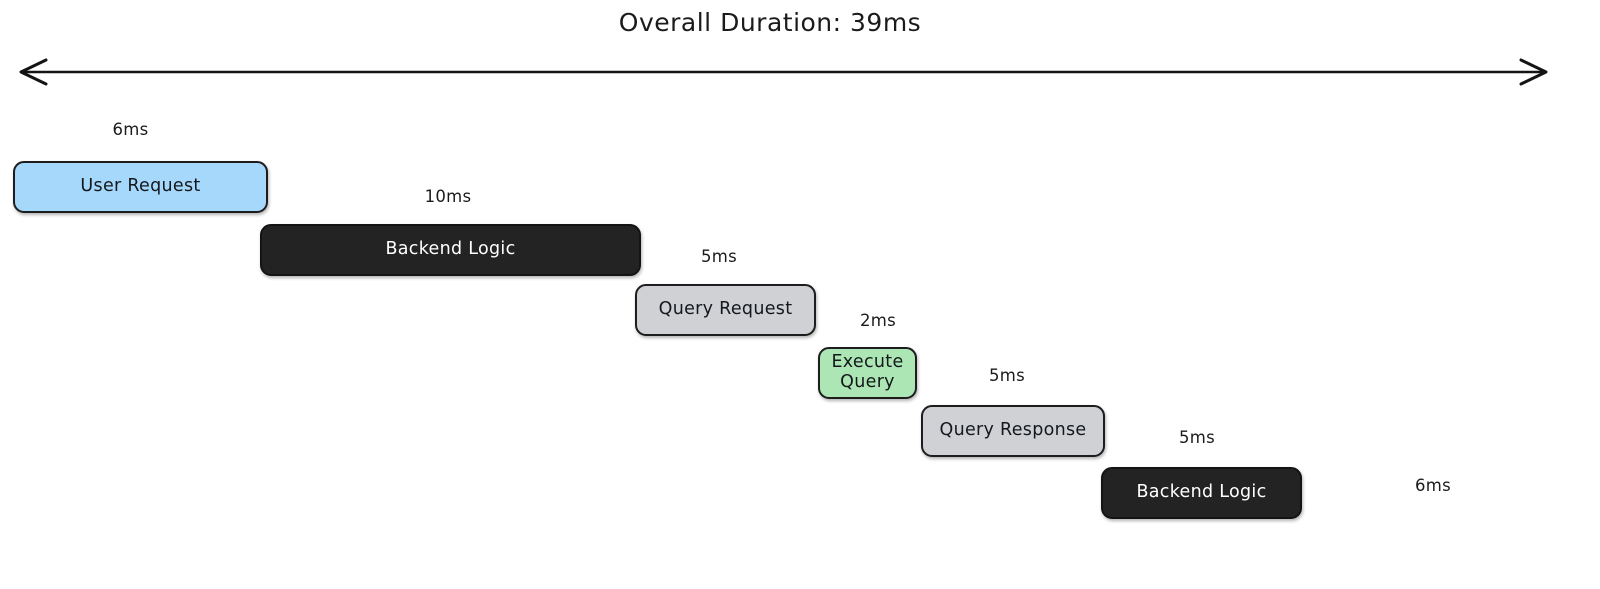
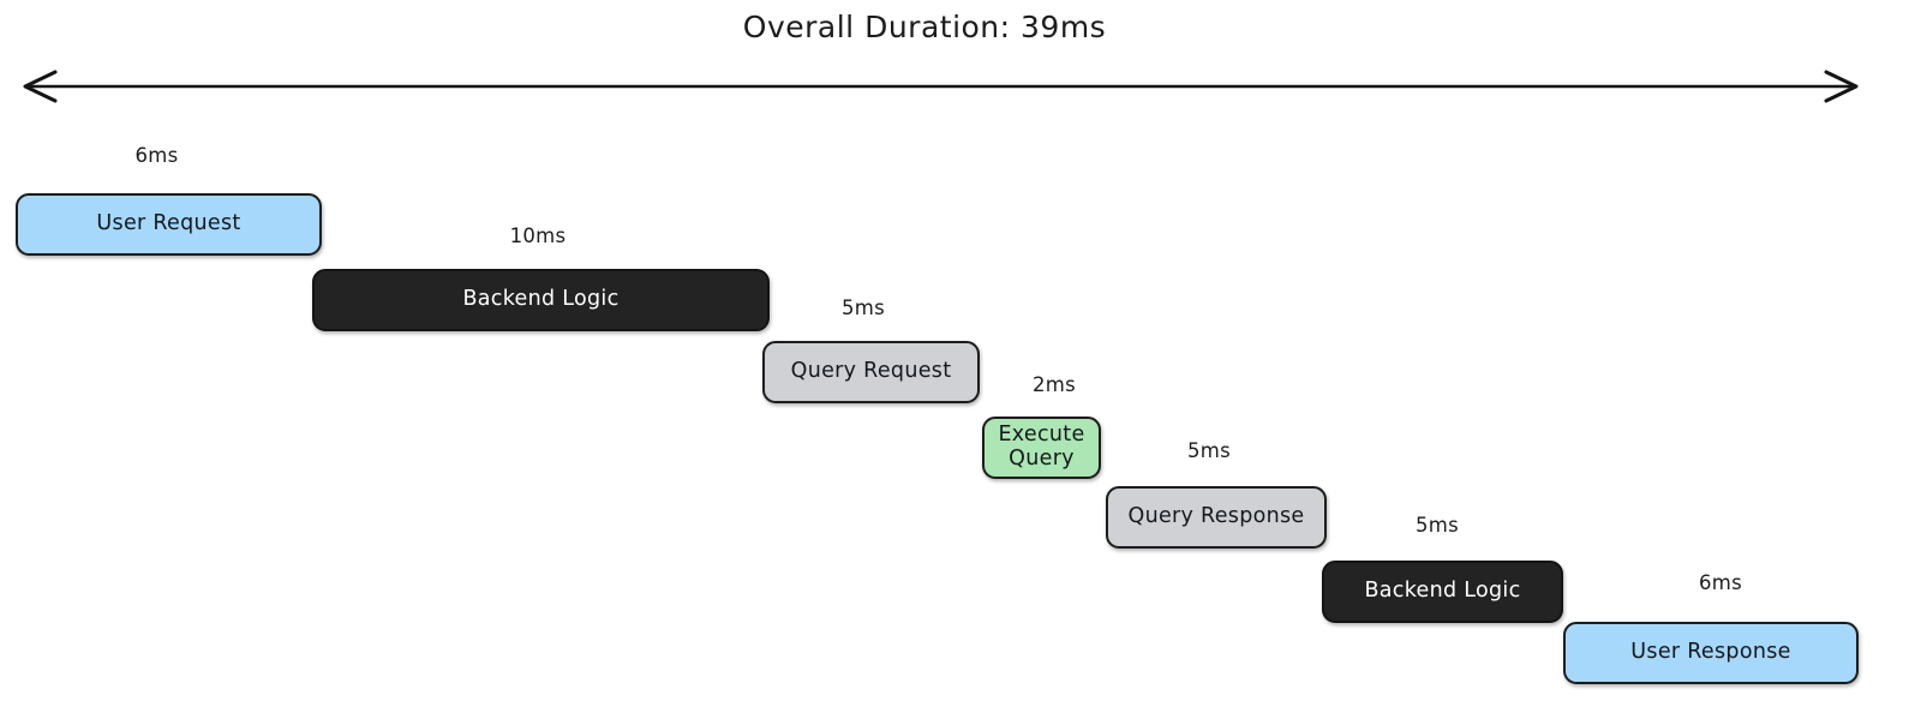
  Overall Duration: 39ms
  6ms
  User Request
  10ms
  Backend Logic
  5ms
  Query Request
  2ms
  Execute
  Query
  5ms
  Query Response
  5ms
  Backend Logic
  6ms
+ User Response
